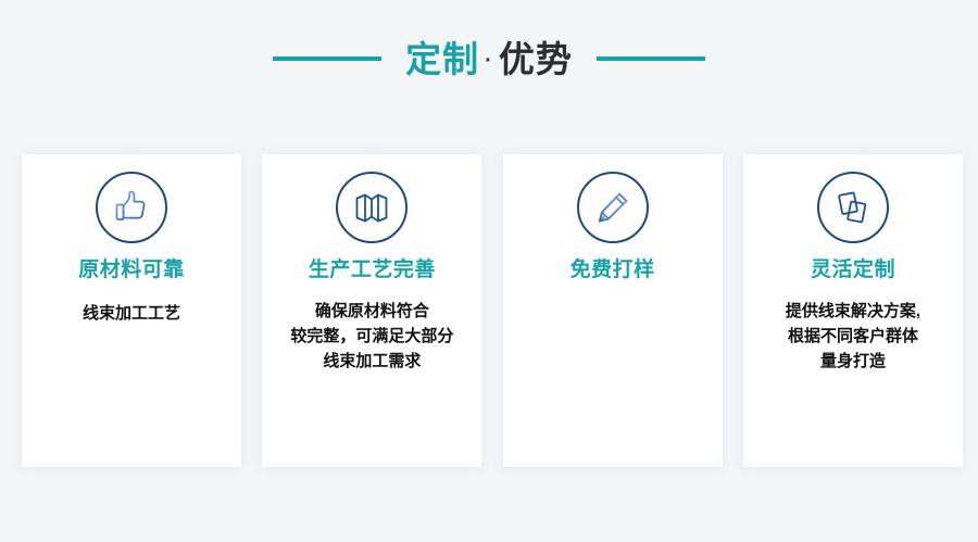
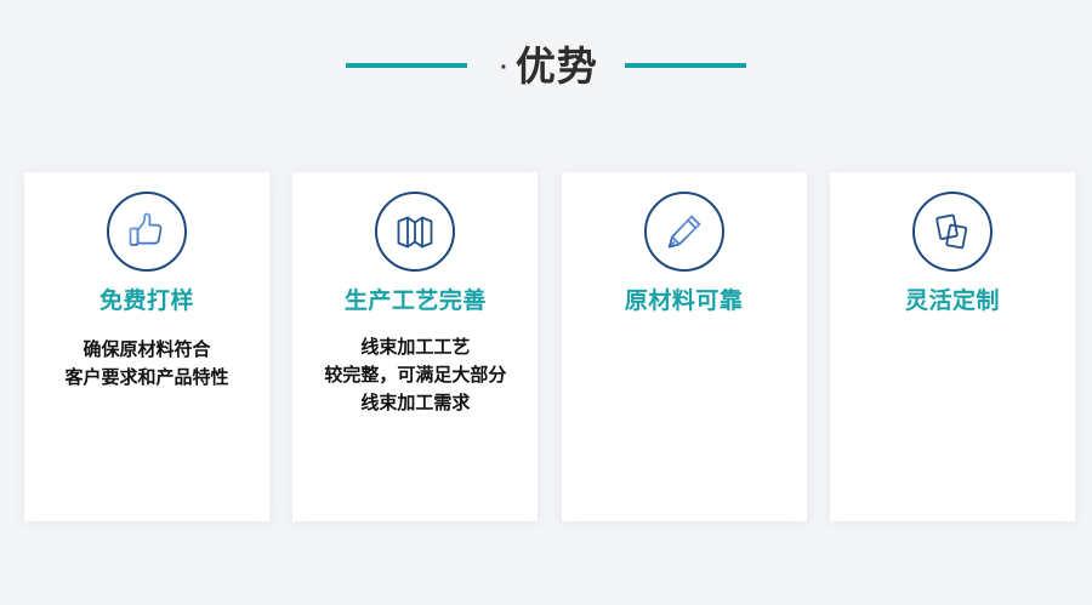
- 定制
  ·
  优势
- 原材料可靠
+ 免费打样
- 线束加工工艺
+ 确保原材料符合
+ 客户要求和产品特性
  生产工艺完善
- 确保原材料符合
+ 线束加工工艺
  较完整，可满足大部分
  线束加工需求
- 免费打样
+ 原材料可靠
  灵活定制
- 提供线束解决方案,
- 根据不同客户群体
- 量身打造
